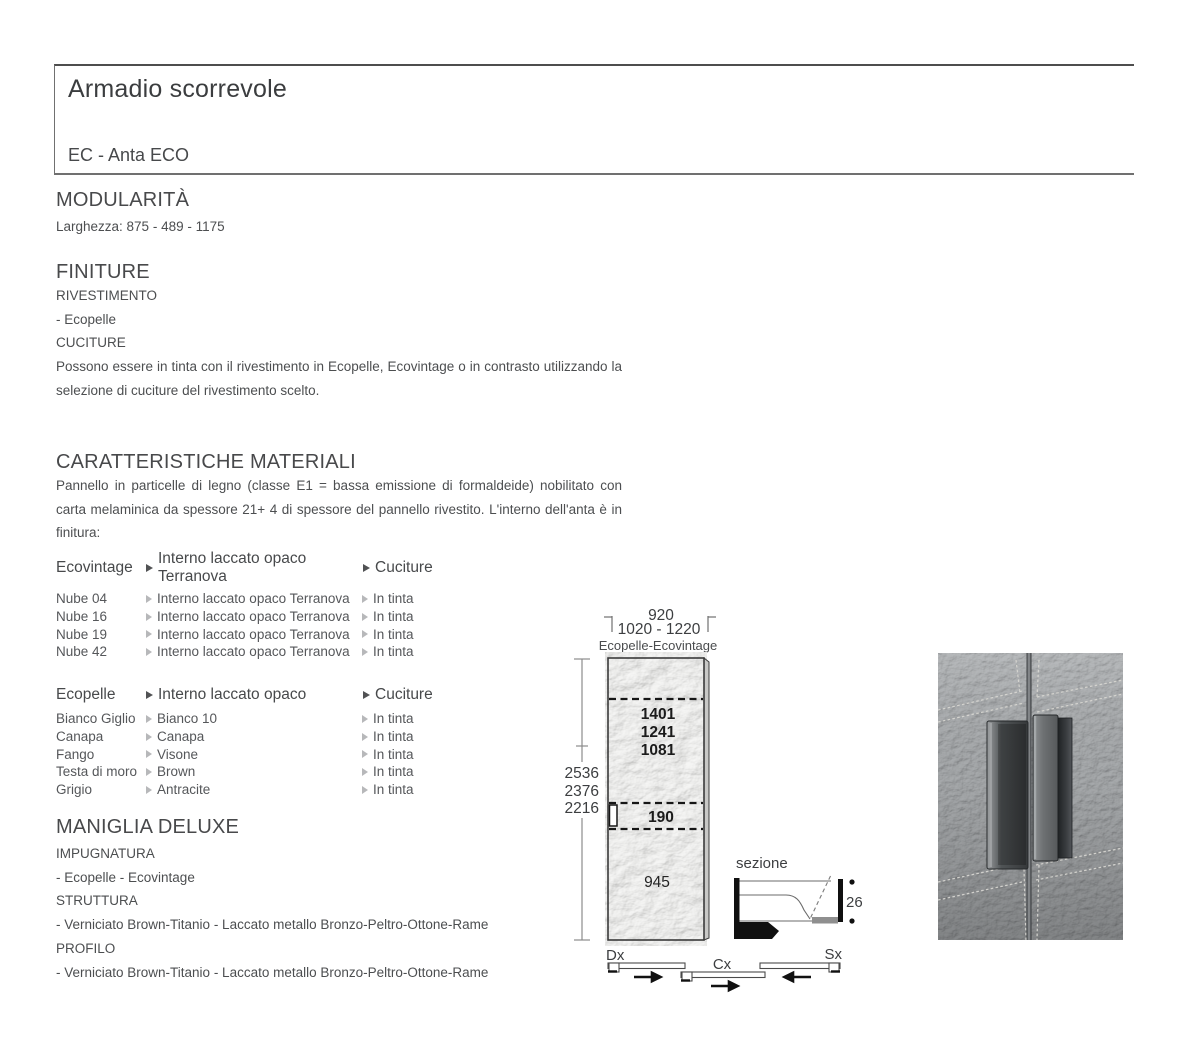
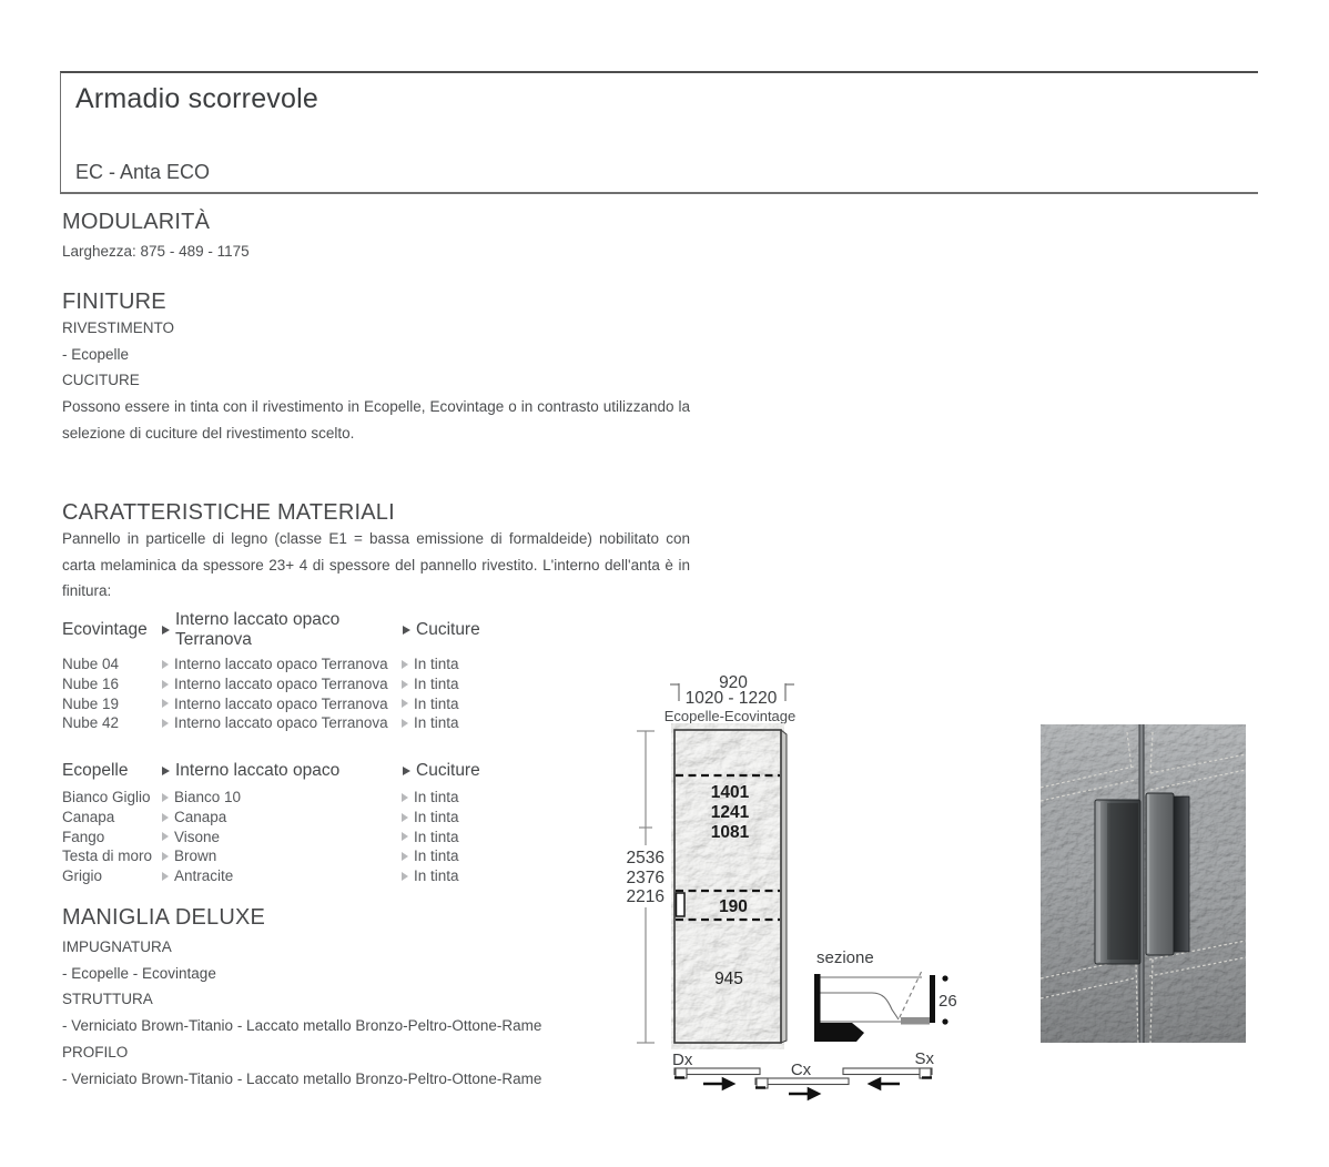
  Armadio scorrevole
  EC - Anta ECO
  MODULARITÀ
  Larghezza: 875 - 489 - 1175
  FINITURE
  RIVESTIMENTO
  - Ecopelle
  CUCITURE
  Possono essere in tinta con il rivestimento in Ecopelle, Ecovintage o in contrasto utilizzando la selezione di cuciture del rivestimento scelto.
  CARATTERISTICHE MATERIALI
- Pannello in particelle di legno (classe E1 = bassa emissione di formaldeide) nobilitato con carta melaminica da spessore 21+ 4 di spessore del pannello rivestito. L'interno dell'anta è in finitura:
+ Pannello in particelle di legno (classe E1 = bassa emissione di formaldeide) nobilitato con carta melaminica da spessore 23+ 4 di spessore del pannello rivestito. L'interno dell'anta è in finitura:
  Ecovintage
  Interno laccato opaco Terranova
  Cuciture
  Nube 04
  Interno laccato opaco Terranova
  In tinta
  Nube 16
  Interno laccato opaco Terranova
  In tinta
  Nube 19
  Interno laccato opaco Terranova
  In tinta
  Nube 42
  Interno laccato opaco Terranova
  In tinta
  Ecopelle
  Interno laccato opaco
  Cuciture
  Bianco Giglio
  Bianco 10
  In tinta
  Canapa
  Canapa
  In tinta
  Fango
  Visone
  In tinta
  Testa di moro
  Brown
  In tinta
  Grigio
  Antracite
  In tinta
  MANIGLIA DELUXE
  IMPUGNATURA
  - Ecopelle - Ecovintage
  STRUTTURA
  - Verniciato Brown-Titanio - Laccato metallo Bronzo-Peltro-Ottone-Rame
  PROFILO
  - Verniciato Brown-Titanio - Laccato metallo Bronzo-Peltro-Ottone-Rame
  920
  1020 - 1220
  Ecopelle-Ecovintage
  1401
  1241
  1081
  190
  945
  2536
  2376
  2216
  sezione
  26
  Dx
  Cx
  Sx
